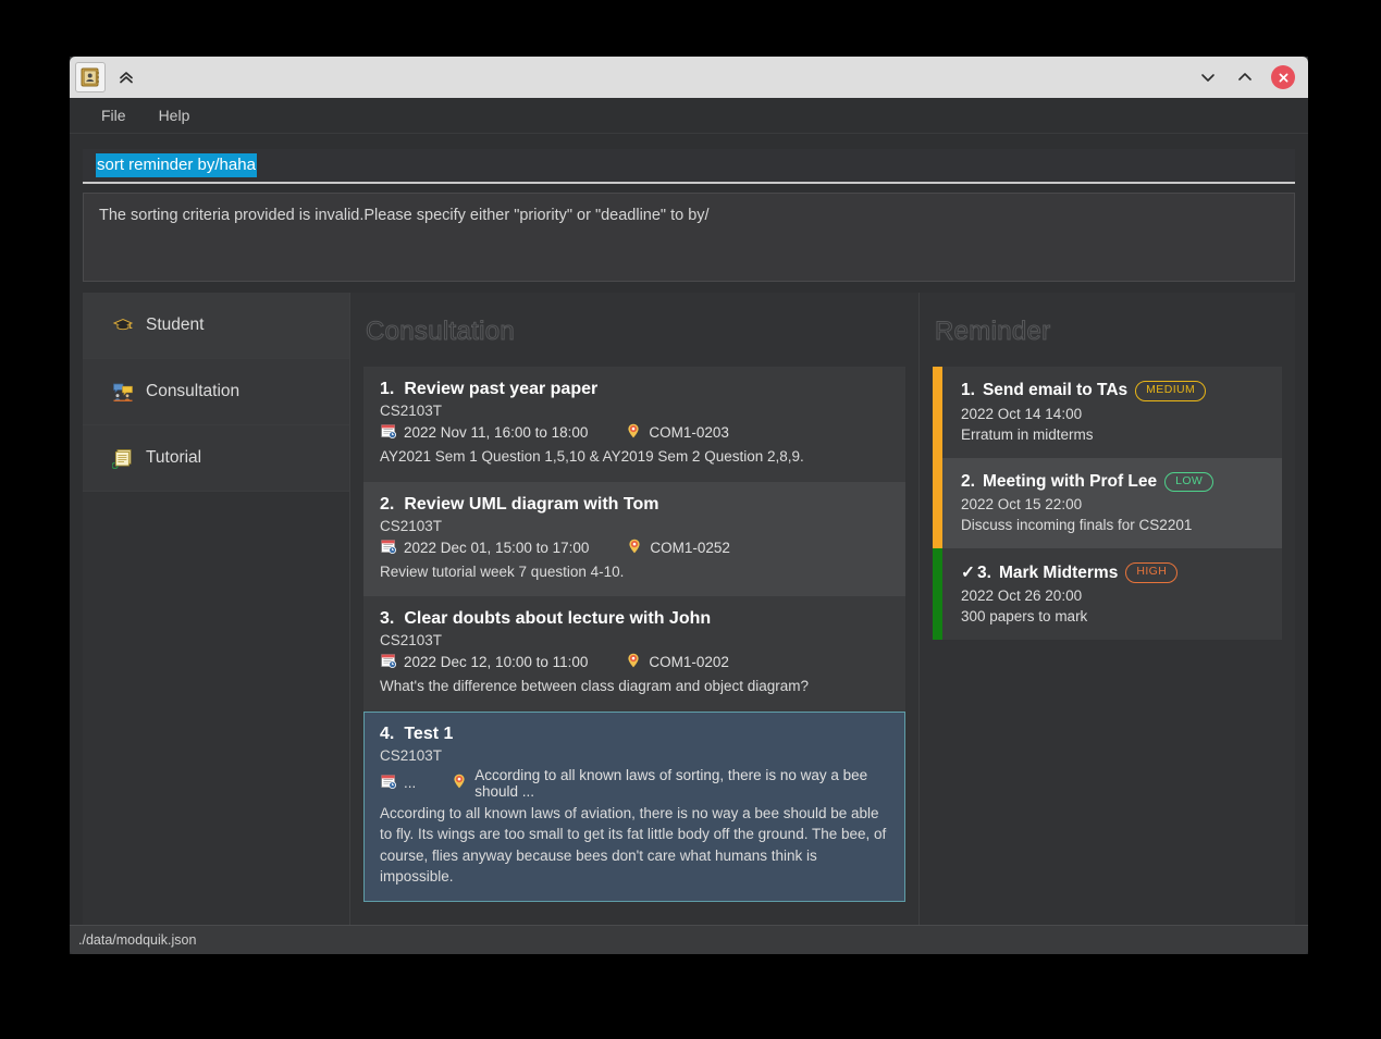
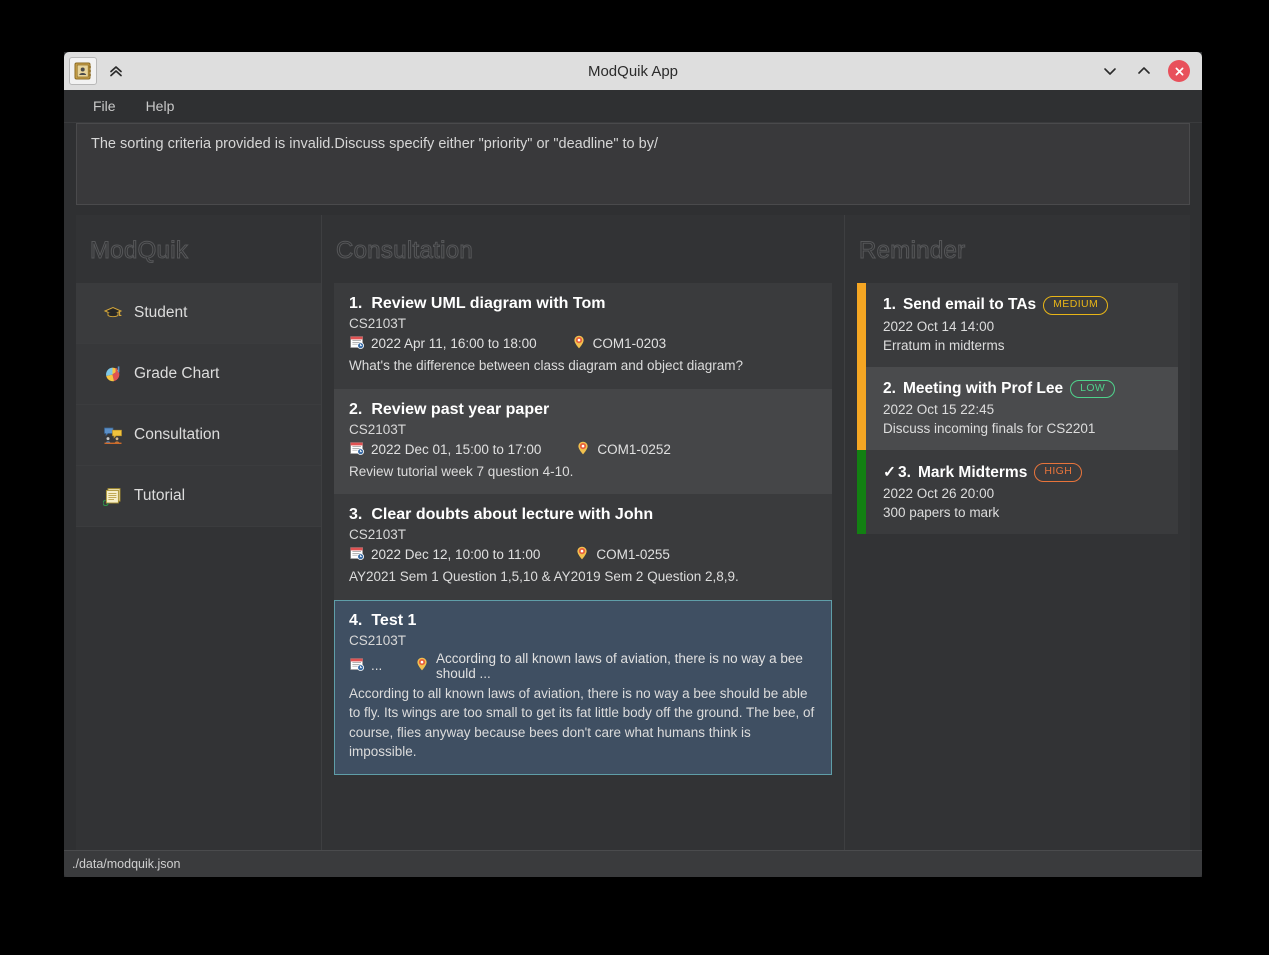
+ ModQuik App
  File
  Help
- sort reminder by/haha
- The sorting criteria provided is invalid.Please specify either "priority" or "deadline" to by/
+ The sorting criteria provided is invalid.Discuss specify either "priority" or "deadline" to by/
+ ModQuik
  Student
+ Grade Chart
  Consultation
  Tutorial
  Consultation
  1.
- Review past year paper
+ Review UML diagram with Tom
  CS2103T
- 2022 Nov 11, 16:00 to 18:00
+ 2022 Apr 11, 16:00 to 18:00
  COM1-0203
- AY2021 Sem 1 Question 1,5,10 & AY2019 Sem 2 Question 2,8,9.
+ What's the difference between class diagram and object diagram?
  2.
- Review UML diagram with Tom
+ Review past year paper
  CS2103T
  2022 Dec 01, 15:00 to 17:00
  COM1-0252
  Review tutorial week 7 question 4-10.
  3.
  Clear doubts about lecture with John
  CS2103T
  2022 Dec 12, 10:00 to 11:00
- COM1-0202
+ COM1-0255
- What's the difference between class diagram and object diagram?
+ AY2021 Sem 1 Question 1,5,10 & AY2019 Sem 2 Question 2,8,9.
  4.
  Test 1
  CS2103T
  ...
- According to all known laws of sorting, there is no way a bee should ...
+ According to all known laws of aviation, there is no way a bee should ...
  According to all known laws of aviation, there is no way a bee should be able to fly. Its wings are too small to get its fat little body off the ground. The bee, of course, flies anyway because bees don't care what humans think is impossible.
  Reminder
  1.
  Send email to TAs
  MEDIUM
  2022 Oct 14 14:00
  Erratum in midterms
  2.
  Meeting with Prof Lee
  LOW
- 2022 Oct 15 22:00
+ 2022 Oct 15 22:45
  Discuss incoming finals for CS2201
  ✓
  3.
  Mark Midterms
  HIGH
  2022 Oct 26 20:00
  300 papers to mark
  ./data/modquik.json
